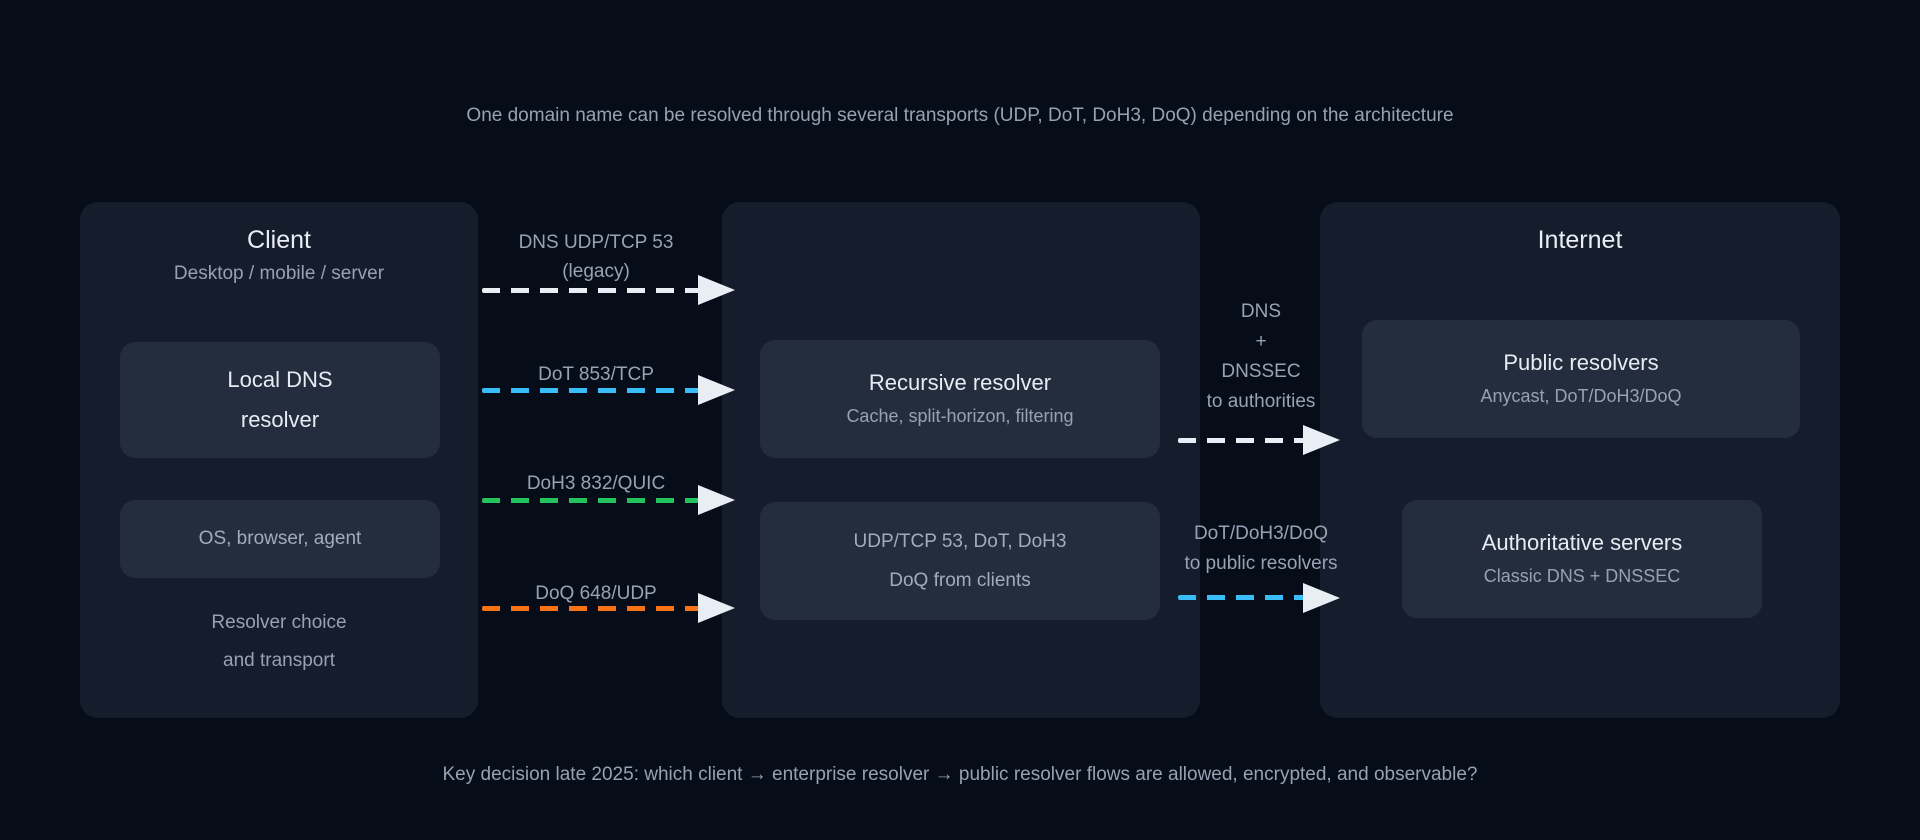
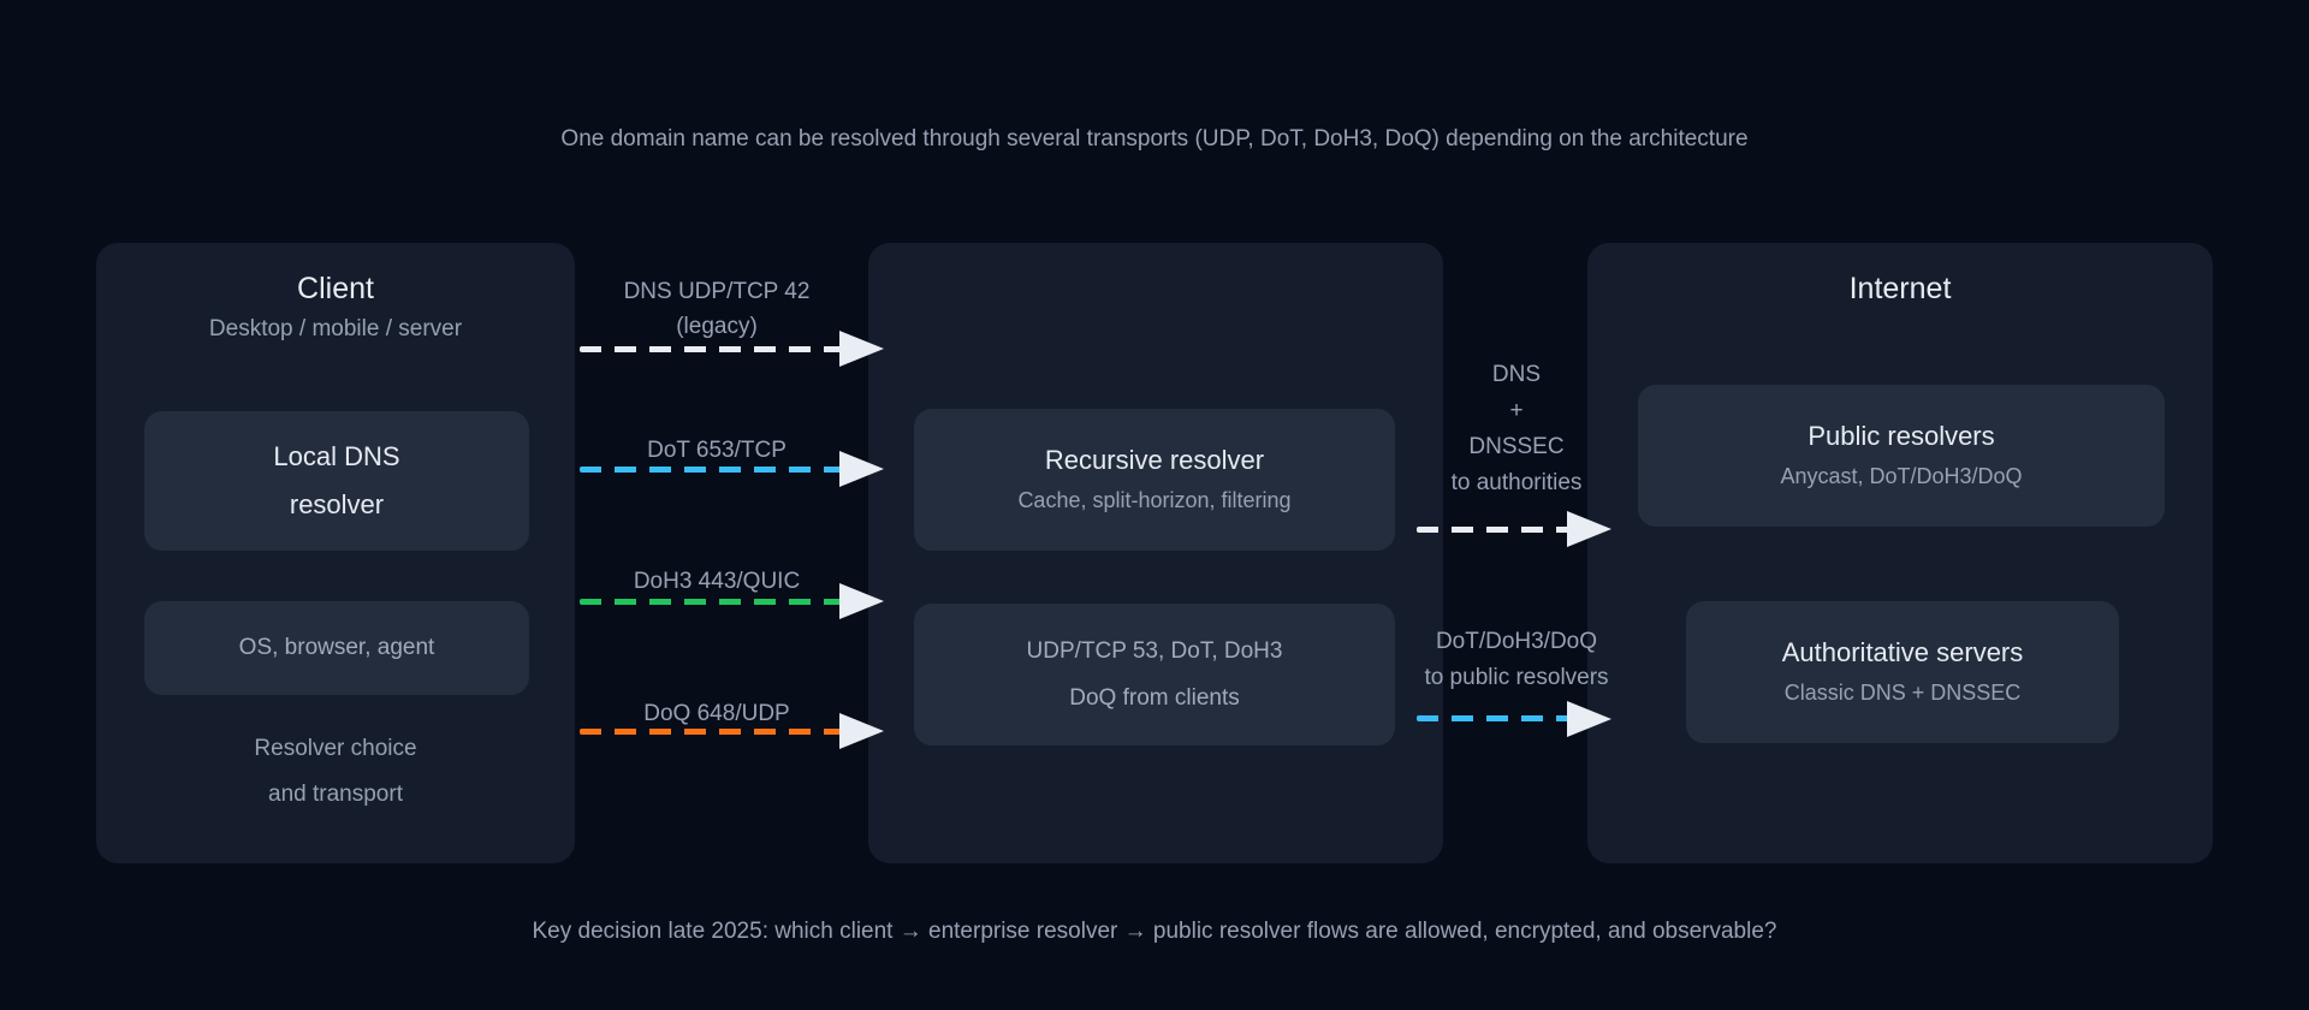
  One domain name can be resolved through several transports (UDP, DoT, DoH3, DoQ) depending on the architecture
  Client
  Desktop / mobile / server
  Local DNS
  resolver
  OS, browser, agent
  Resolver choice
  and transport
  Recursive resolver
  Cache, split-horizon, filtering
  UDP/TCP 53, DoT, DoH3
  DoQ from clients
  Internet
  Public resolvers
  Anycast, DoT/DoH3/DoQ
  Authoritative servers
  Classic DNS + DNSSEC
- DNS UDP/TCP 53
+ DNS UDP/TCP 42
  (legacy)
- DoT 853/TCP
+ DoT 653/TCP
- DoH3 832/QUIC
+ DoH3 443/QUIC
  DoQ 648/UDP
  DNS
  +
  DNSSEC
  to authorities
  DoT/DoH3/DoQ
  to public resolvers
  Key decision late 2025: which client → enterprise resolver → public resolver flows are allowed, encrypted, and observable?
